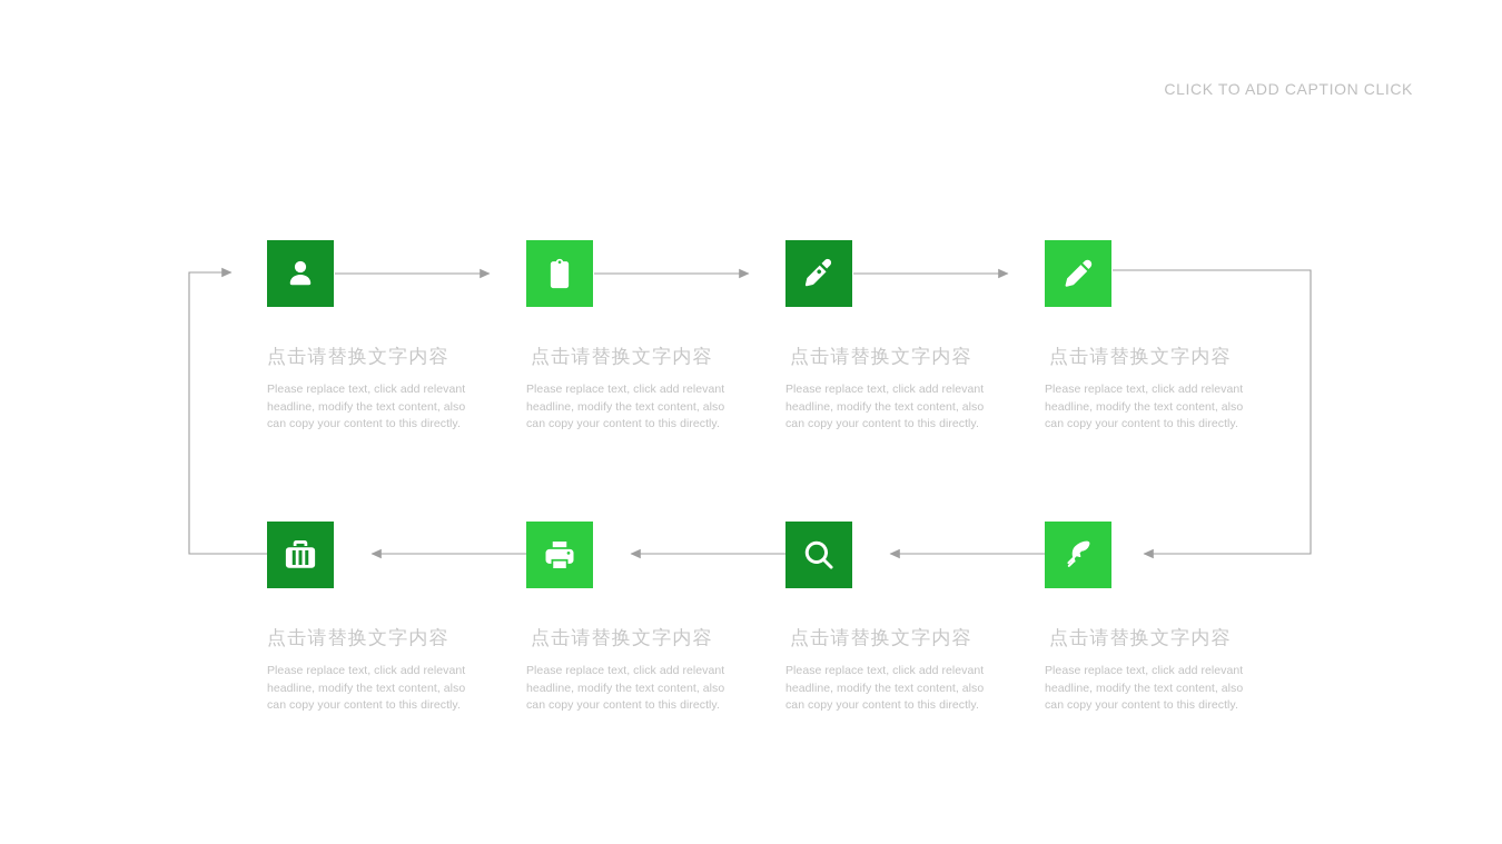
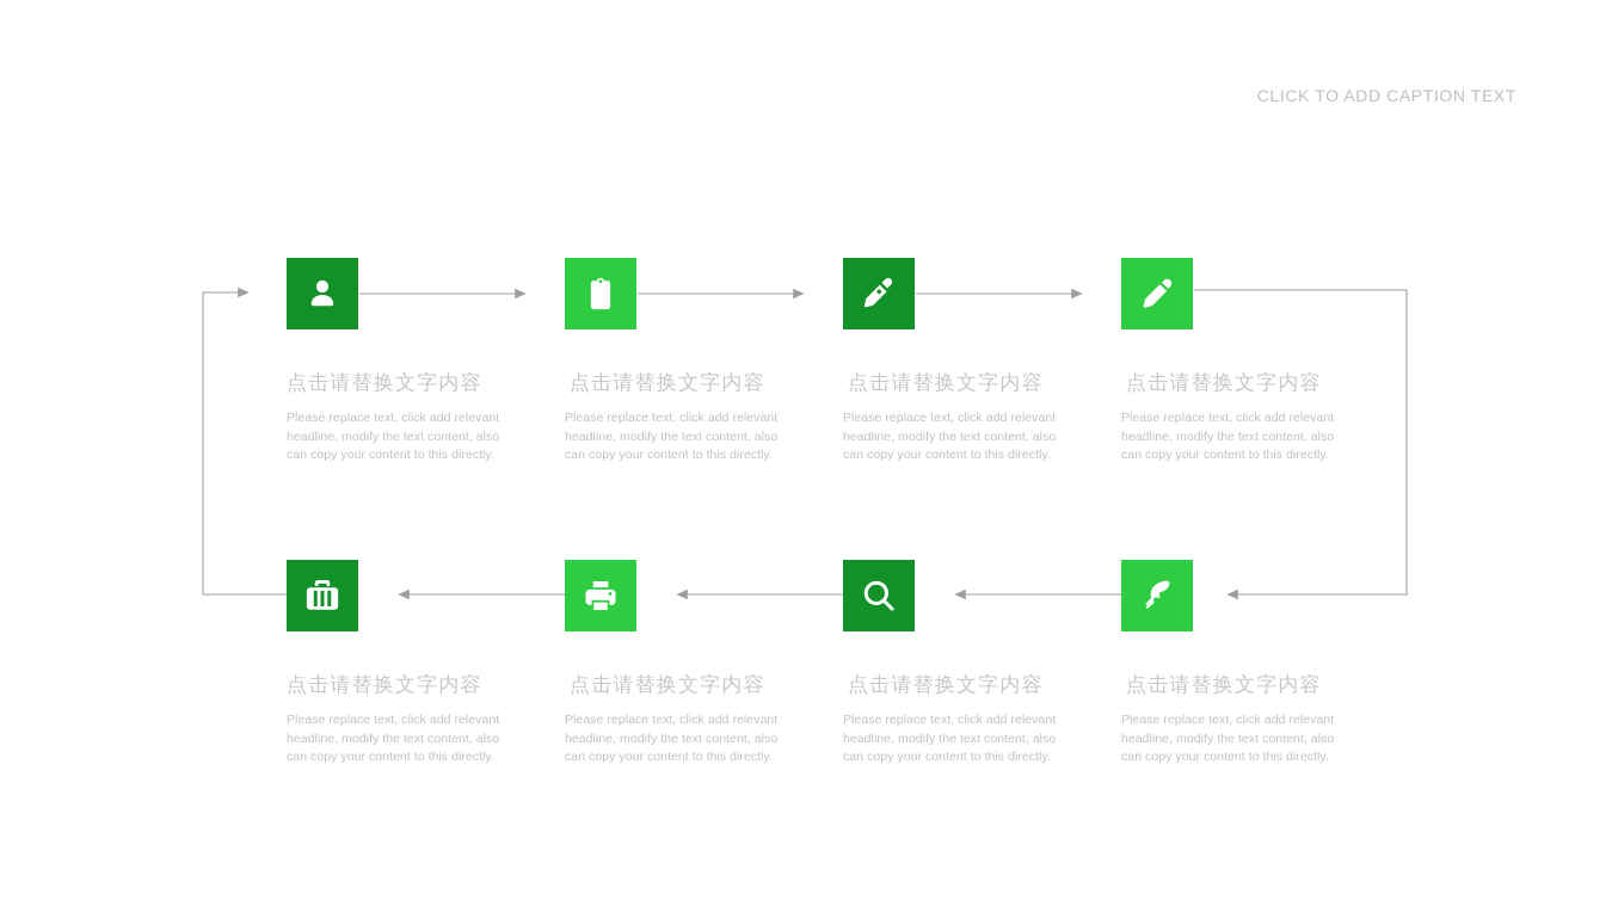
- CLICK TO ADD CAPTION CLICK
+ CLICK TO ADD CAPTION TEXT
  点击请替换文字内容
  Please replace text, click add relevant headline, modify the text content, also can copy your content to this directly.
  点击请替换文字内容
  Please replace text, click add relevant headline, modify the text content, also can copy your content to this directly.
  点击请替换文字内容
  Please replace text, click add relevant headline, modify the text content, also can copy your content to this directly.
  点击请替换文字内容
  Please replace text, click add relevant headline, modify the text content, also can copy your content to this directly.
  点击请替换文字内容
  Please replace text, click add relevant headline, modify the text content, also can copy your content to this directly.
  点击请替换文字内容
  Please replace text, click add relevant headline, modify the text content, also can copy your content to this directly.
  点击请替换文字内容
  Please replace text, click add relevant headline, modify the text content, also can copy your content to this directly.
  点击请替换文字内容
  Please replace text, click add relevant headline, modify the text content, also can copy your content to this directly.
